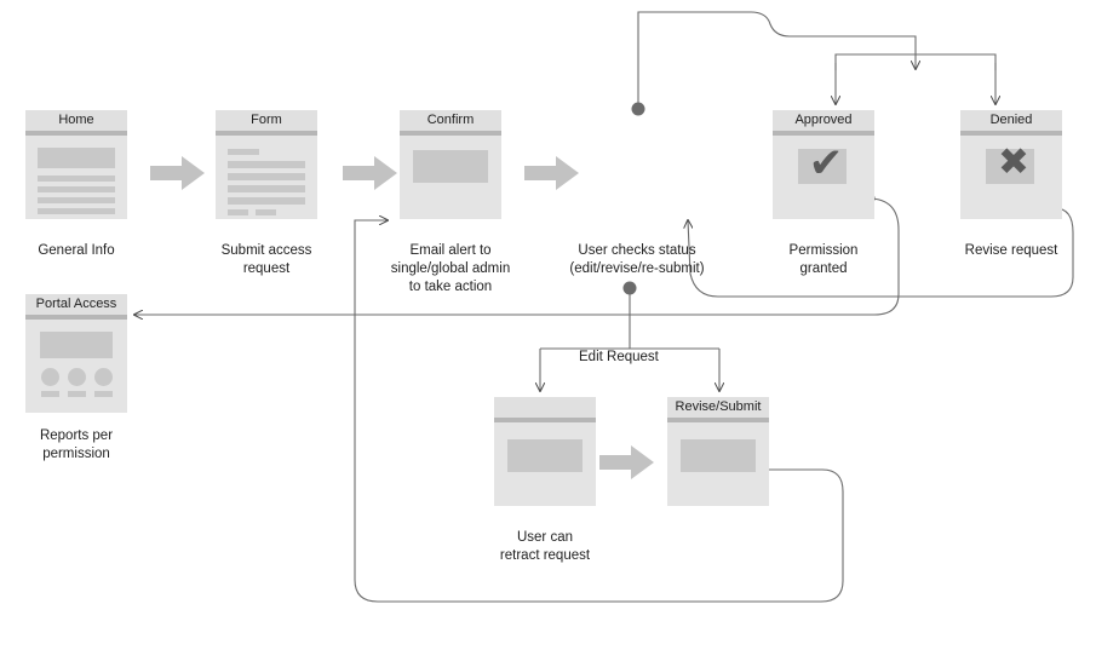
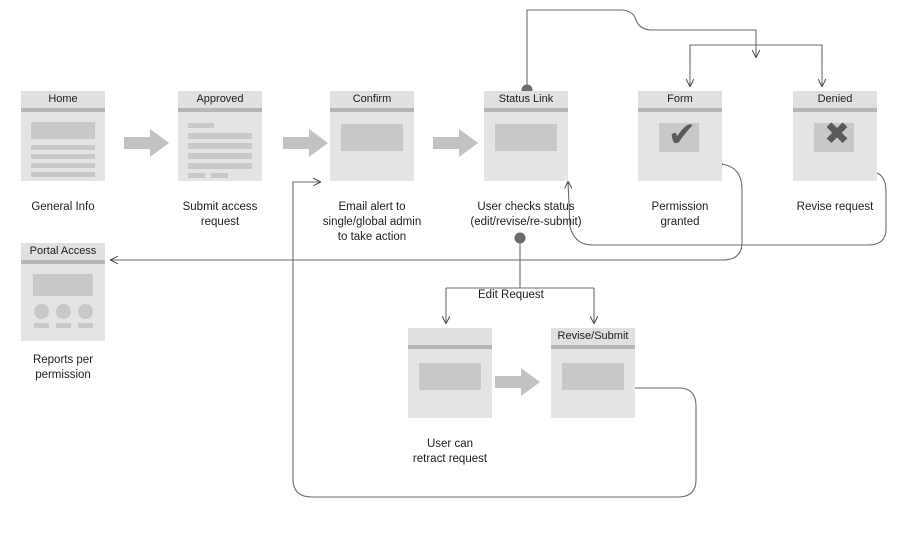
  Home
  General Info
- Form
+ Approved
  Submit access
  request
  Confirm
  Email alert to
  single/global admin
  to take action
+ Status Link
  User checks status
  (edit/revise/re-submit)
- Approved
+ Form
  ✔
  Permission
  granted
  Denied
  ✖
  Revise request
  Portal Access
  Reports per
  permission
  User can
  retract request
  Revise/Submit
  Edit Request
